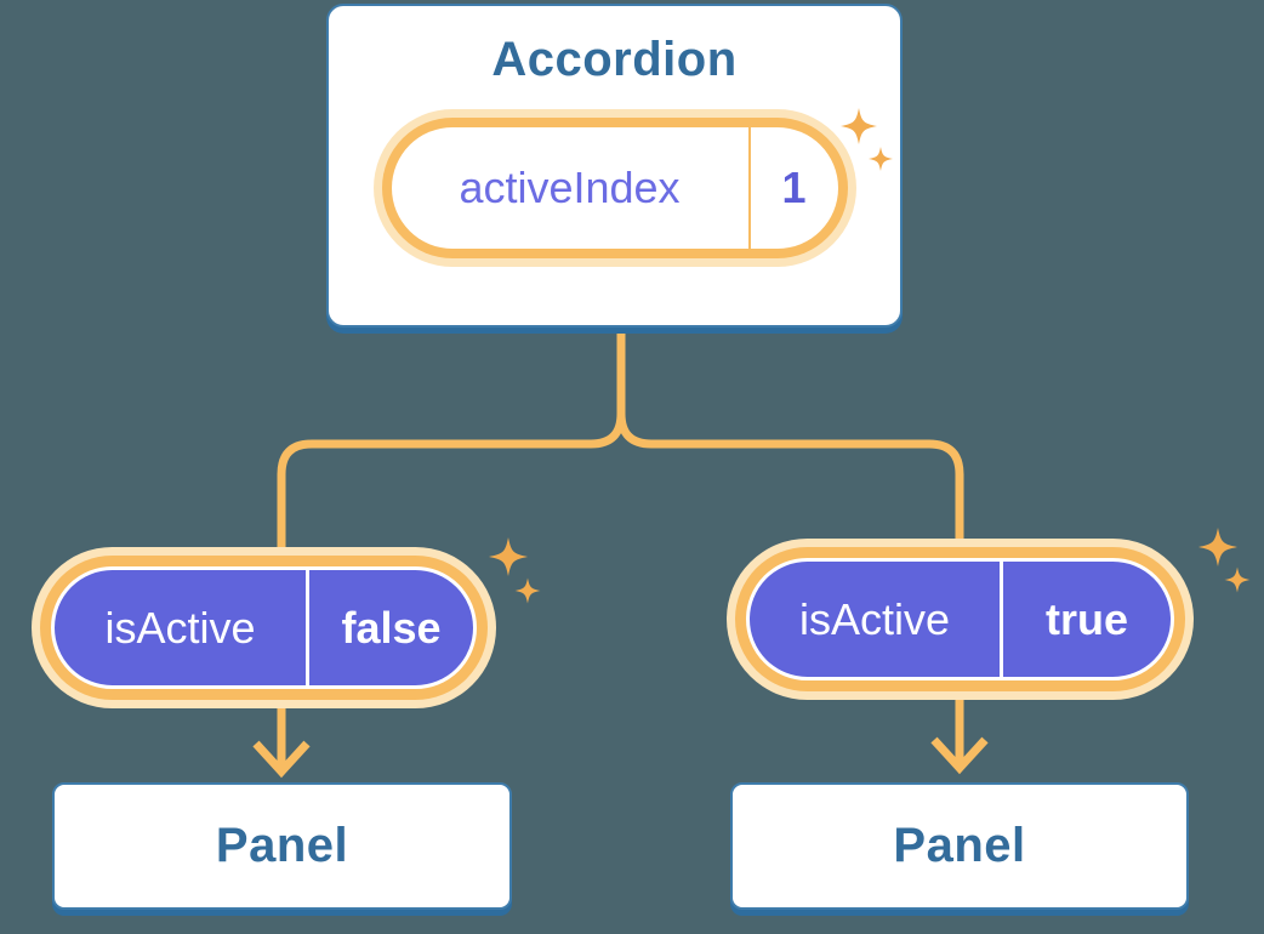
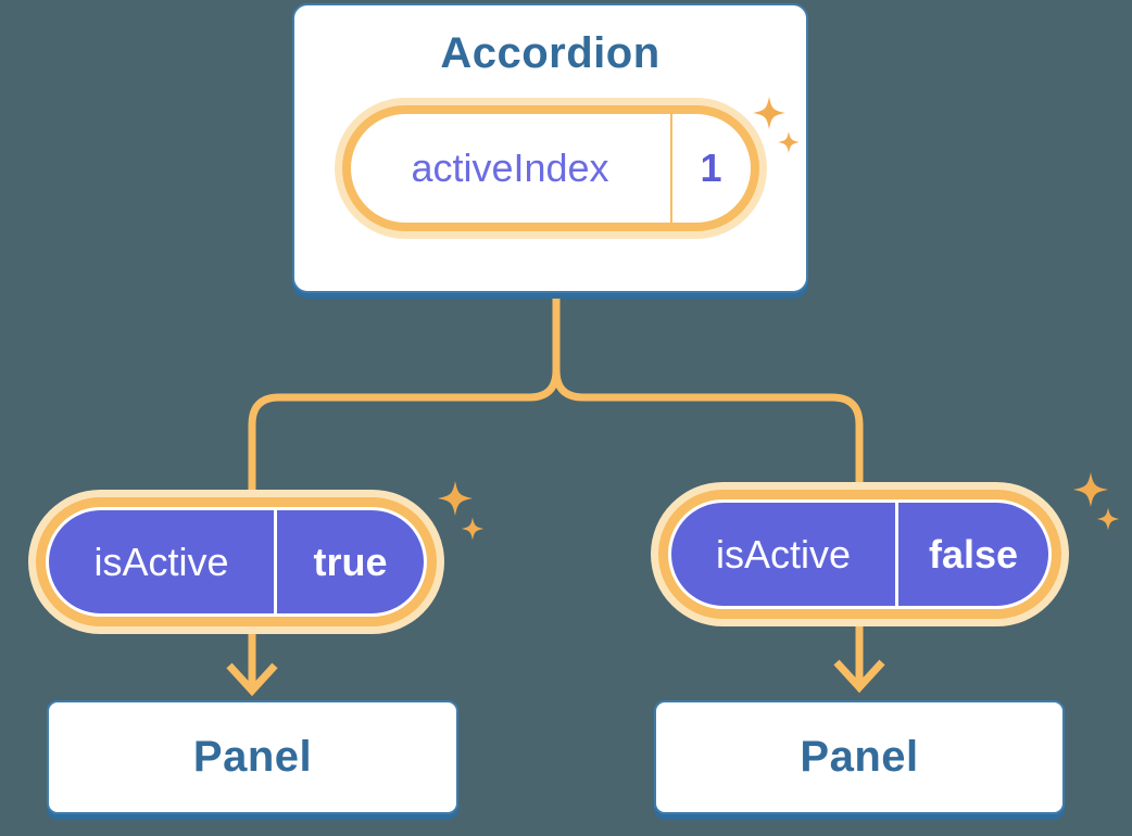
  Accordion
  activeIndex
  1
  isActive
- false
+ true
  isActive
- true
+ false
  Panel
  Panel
